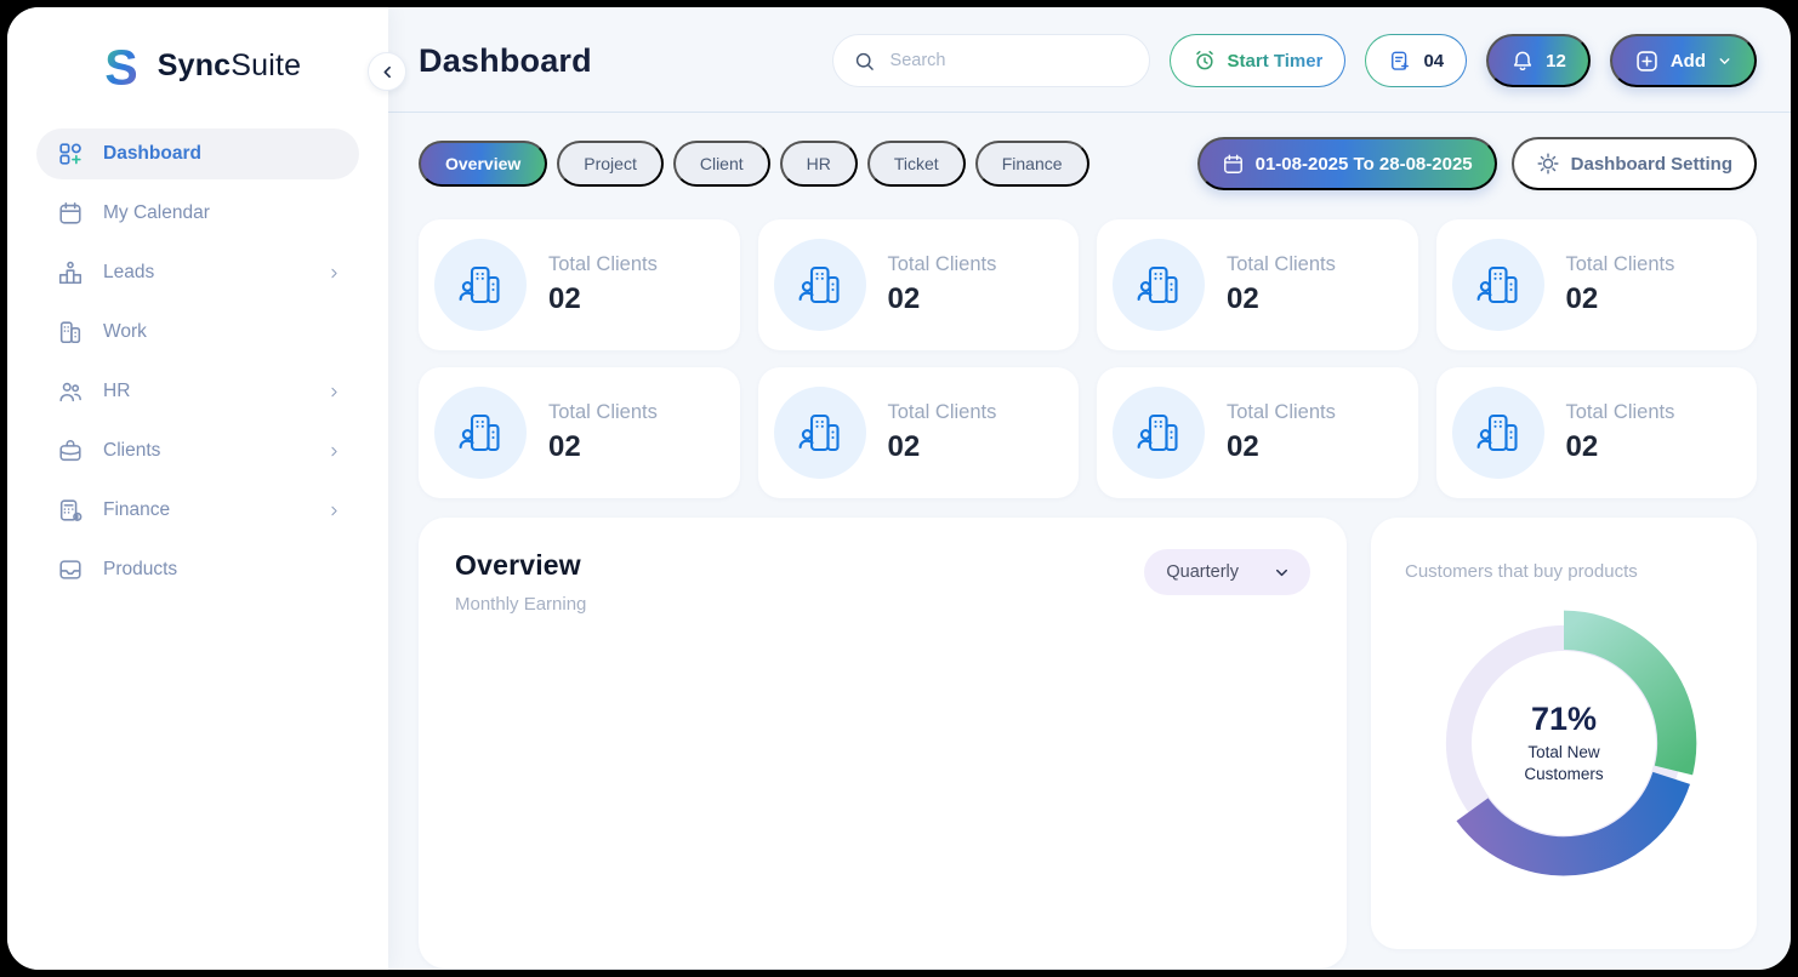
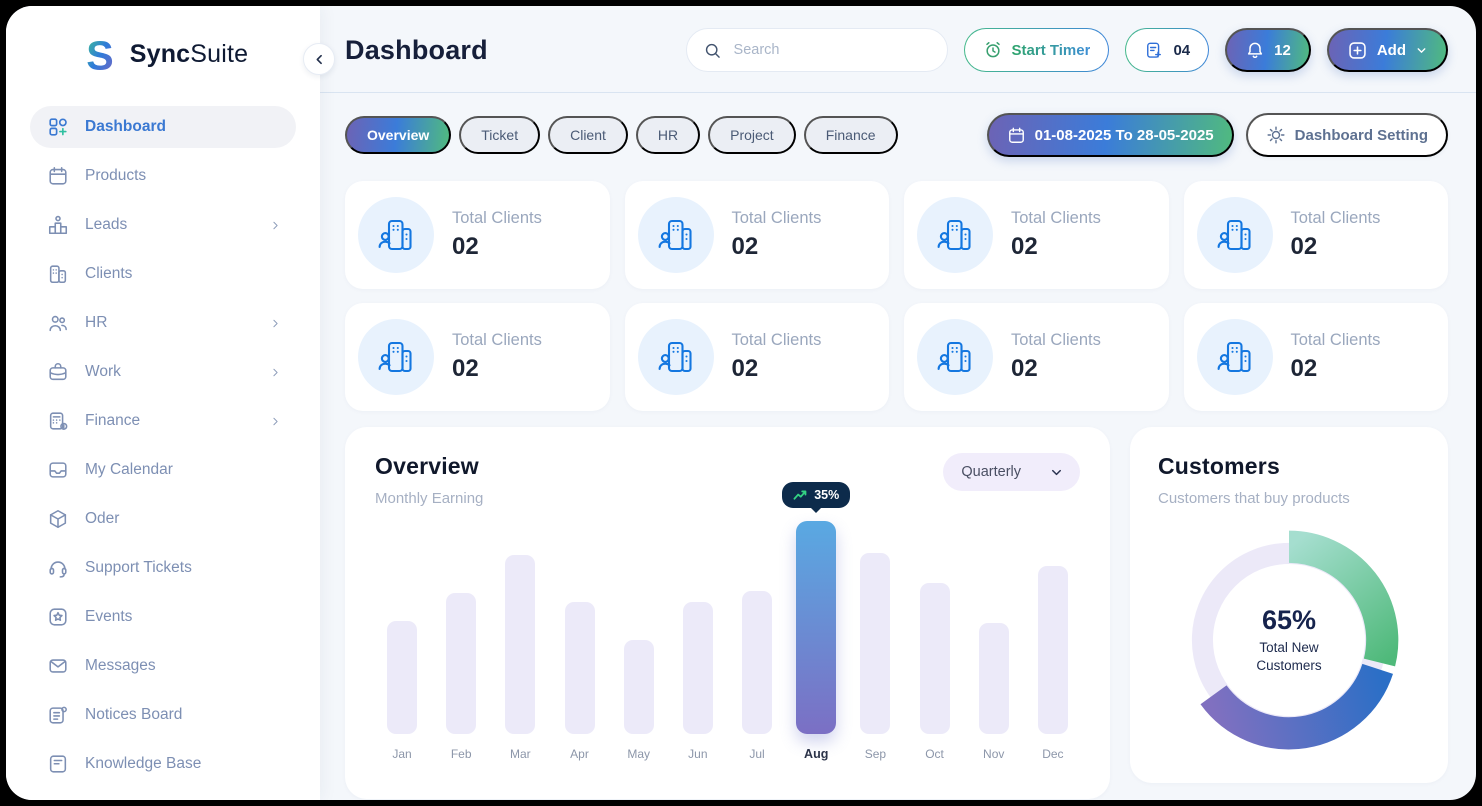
  S
  SyncSuite
  Dashboard
- My Calendar
+ Products
  Leads
- Work
+ Clients
  HR
- Clients
+ Work
  Finance
- Products
+ My Calendar
+ Oder
+ Support Tickets
+ Events
+ Messages
+ Notices Board
+ Knowledge Base
  Dashboard
  Search
  Start Timer
  04
  12
  Add
  Overview
- Project
+ Ticket
  Client
  HR
- Ticket
+ Project
  Finance
- 01-08-2025 To 28-08-2025
+ 01-08-2025 To 28-05-2025
  Dashboard Setting
  Total Clients
  02
  Total Clients
  02
  Total Clients
  02
  Total Clients
  02
  Total Clients
  02
  Total Clients
  02
  Total Clients
  02
  Total Clients
  02
  Overview
  Monthly Earning
  Quarterly
+ Jan
+ Feb
+ Mar
+ Apr
+ May
+ Jun
+ Jul
+ 35%
+ Aug
+ Sep
+ Oct
+ Nov
+ Dec
+ Customers
  Customers that buy products
- 71%
+ 65%
  Total New Customers
